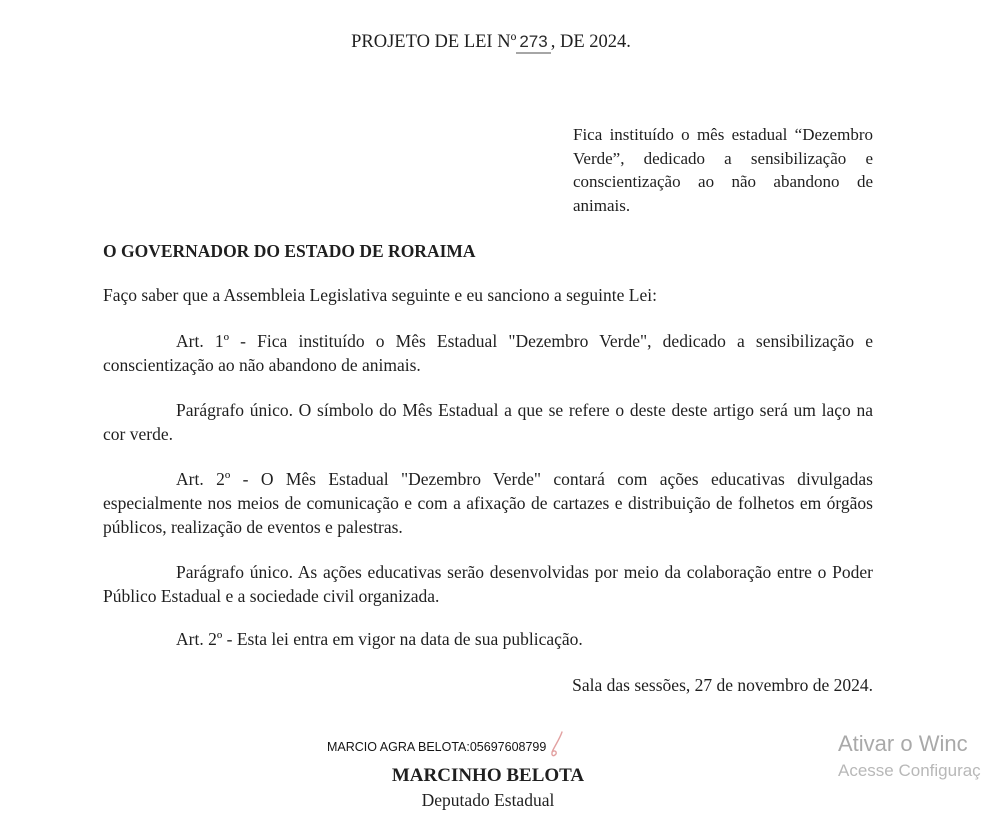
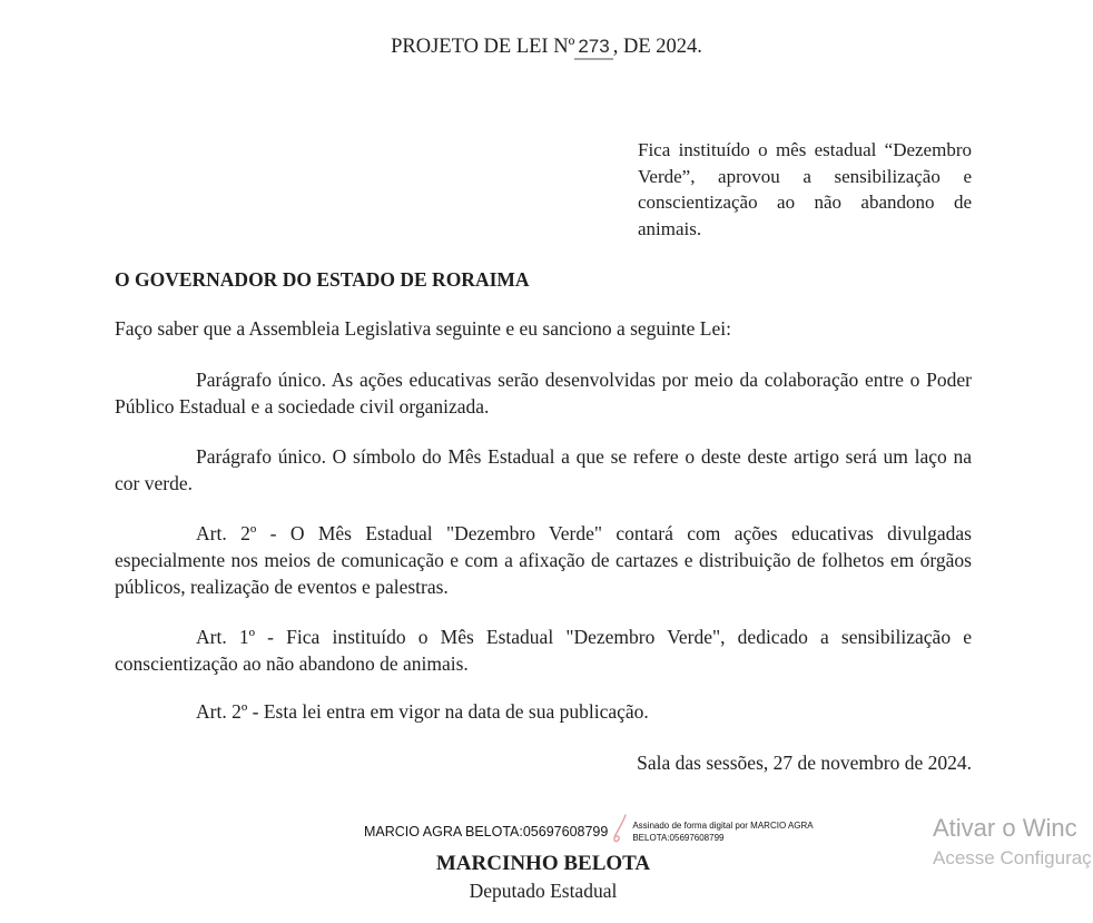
  PROJETO DE LEI Nº 273 , DE 2024.
- Fica instituído o mês estadual “Dezembro Verde”, dedicado a sensibilização e conscientização ao não abandono de animais.
+ Fica instituído o mês estadual “Dezembro Verde”, aprovou a sensibilização e conscientização ao não abandono de animais.
  O GOVERNADOR DO ESTADO DE RORAIMA
  Faço saber que a Assembleia Legislativa seguinte e eu sanciono a seguinte Lei:
- Art. 1º - Fica instituído o Mês Estadual "Dezembro Verde", dedicado a sensibilização e conscientização ao não abandono de animais.
+ Parágrafo único. As ações educativas serão desenvolvidas por meio da colaboração entre o Poder Público Estadual e a sociedade civil organizada.
  Parágrafo único. O símbolo do Mês Estadual a que se refere o deste deste artigo será um laço na cor verde.
  Art. 2º - O Mês Estadual "Dezembro Verde" contará com ações educativas divulgadas especialmente nos meios de comunicação e com a afixação de cartazes e distribuição de folhetos em órgãos públicos, realização de eventos e palestras.
- Parágrafo único. As ações educativas serão desenvolvidas por meio da colaboração entre o Poder Público Estadual e a sociedade civil organizada.
+ Art. 1º - Fica instituído o Mês Estadual "Dezembro Verde", dedicado a sensibilização e conscientização ao não abandono de animais.
  Art. 2º - Esta lei entra em vigor na data de sua publicação.
  Sala das sessões, 27 de novembro de 2024.
  MARCIO AGRA BELOTA:05697608799
+ Assinado de forma digital por MARCIO AGRA
+ BELOTA:05697608799
  MARCINHO BELOTA
  Deputado Estadual
  Ativar o Winc
  Acesse Configuraç
